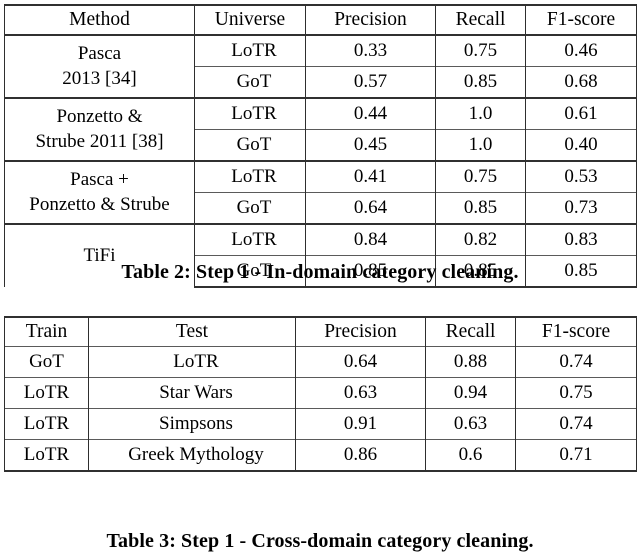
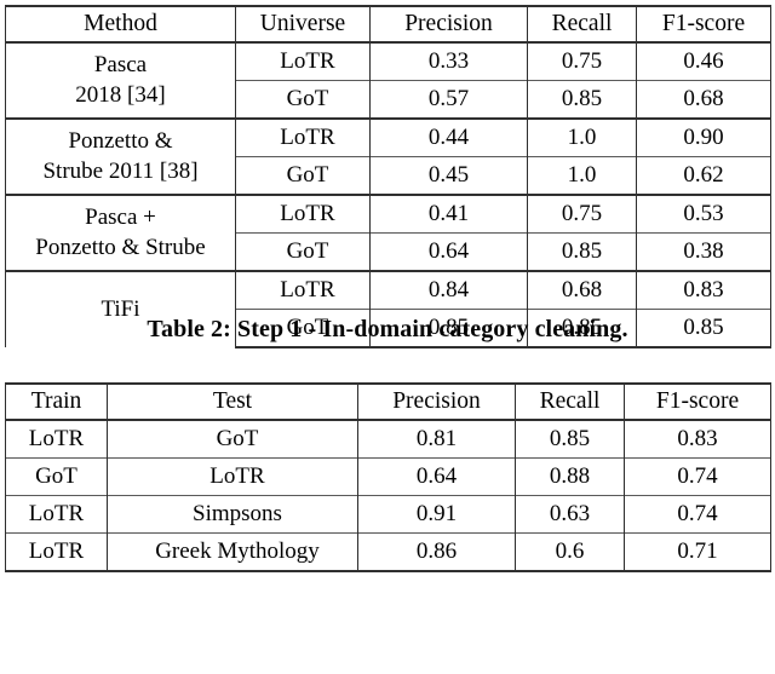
  Method	Universe	Precision	Recall	F1-score
- Pasca 2013 [34]	LoTR	0.33	0.75	0.46
+ Pasca 2018 [34]	LoTR	0.33	0.75	0.46
  GoT	0.57	0.85	0.68
- Ponzetto & Strube 2011 [38]	LoTR	0.44	1.0	0.61
+ Ponzetto & Strube 2011 [38]	LoTR	0.44	1.0	0.90
- GoT	0.45	1.0	0.40
+ GoT	0.45	1.0	0.62
  Pasca + Ponzetto & Strube	LoTR	0.41	0.75	0.53
- GoT	0.64	0.85	0.73
+ GoT	0.64	0.85	0.38
- TiFi	LoTR	0.84	0.82	0.83
+ TiFi	LoTR	0.84	0.68	0.83
  GoT	0.85	0.85	0.85
  Table 2: Step 1 - In-domain category cleaning.
  Train	Test	Precision	Recall	F1-score
+ LoTR	GoT	0.81	0.85	0.83
  GoT	LoTR	0.64	0.88	0.74
- LoTR	Star Wars	0.63	0.94	0.75
  LoTR	Simpsons	0.91	0.63	0.74
  LoTR	Greek Mythology	0.86	0.6	0.71
- Table 3: Step 1 - Cross-domain category cleaning.
